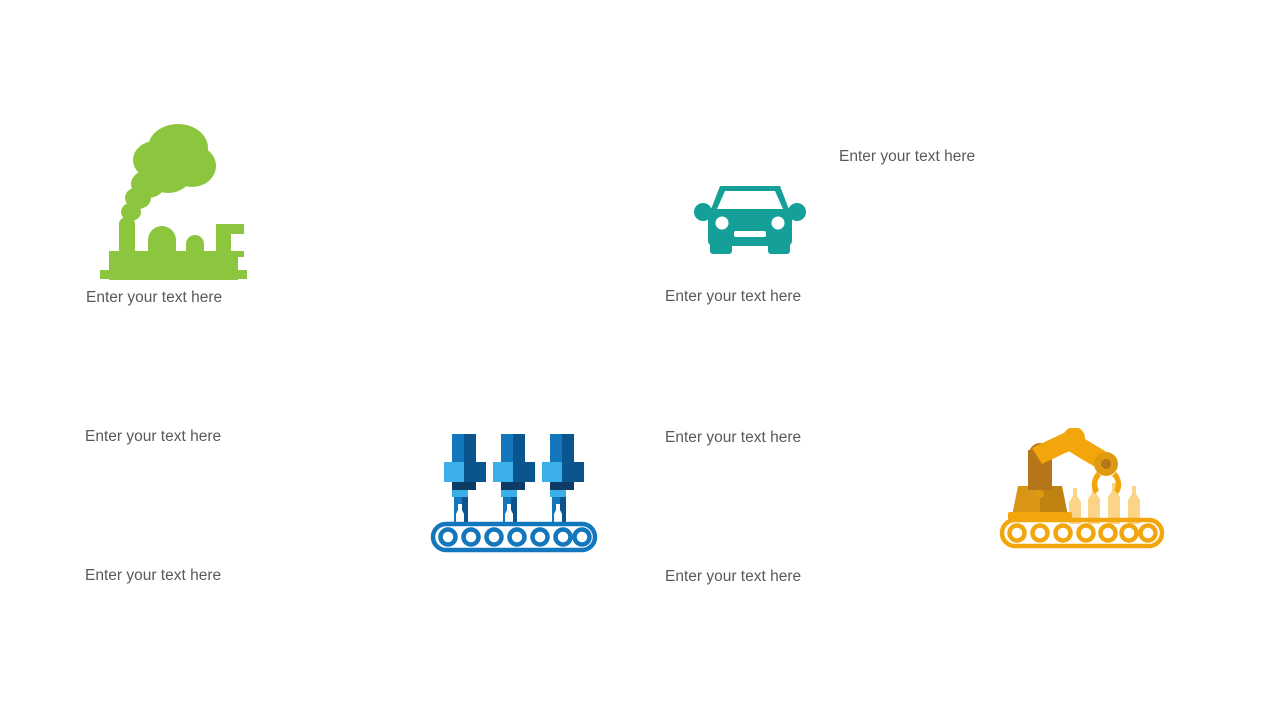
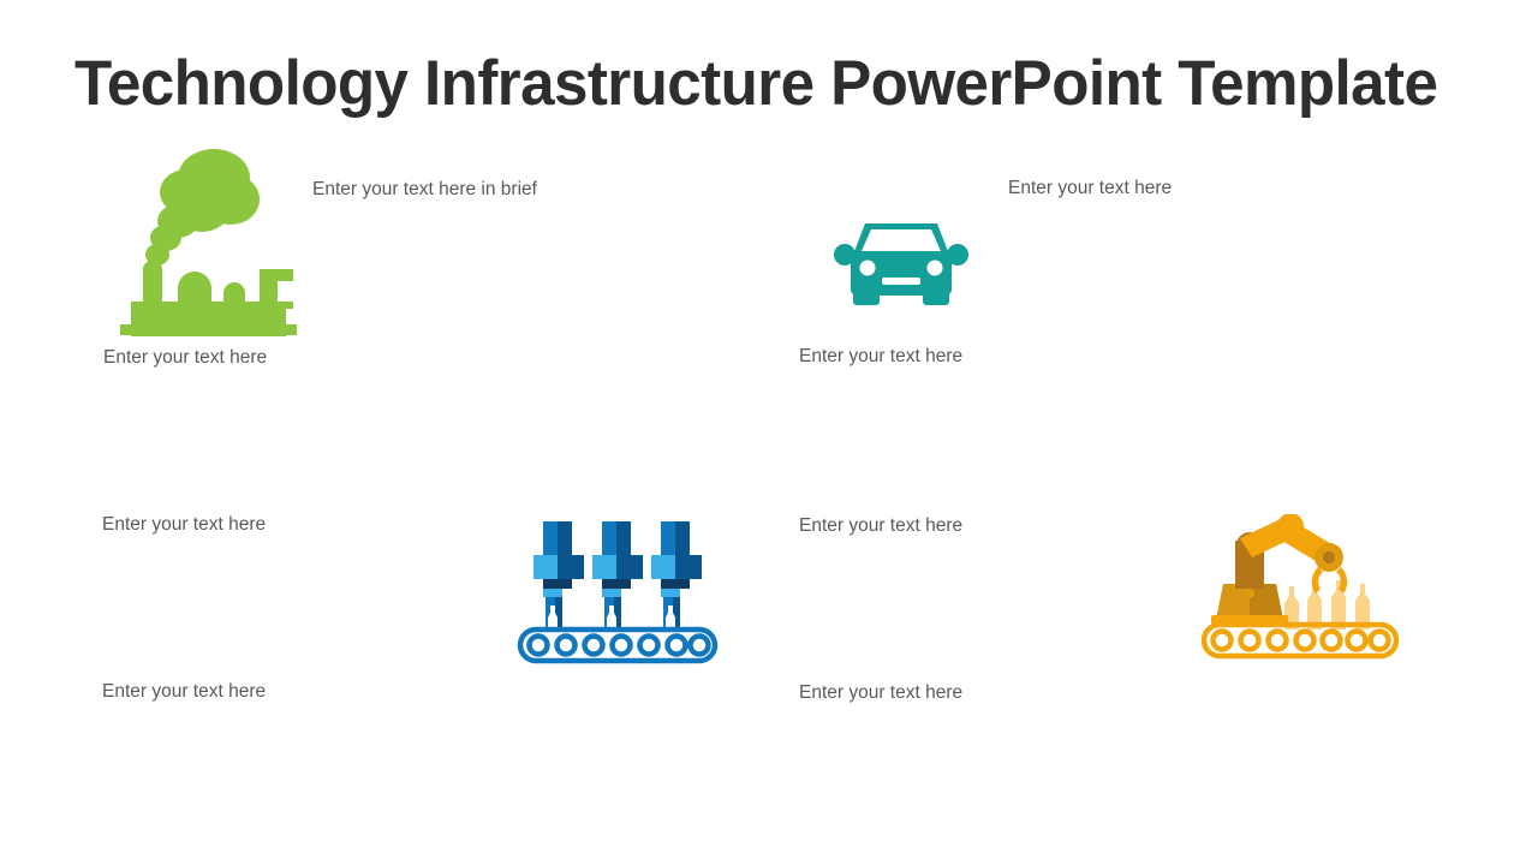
+ Technology Infrastructure PowerPoint Template
+ Enter your text here in brief
  Enter your text here
  Enter your text here
  Enter your text here
  Enter your text here
  Enter your text here
  Enter your text here
  Enter your text here
